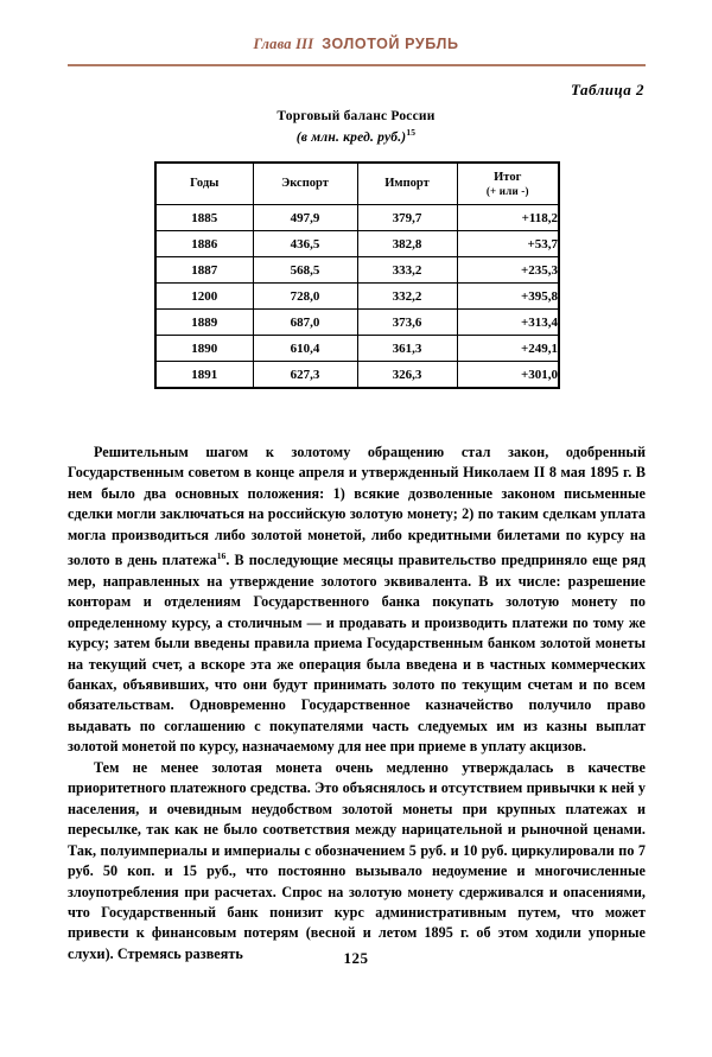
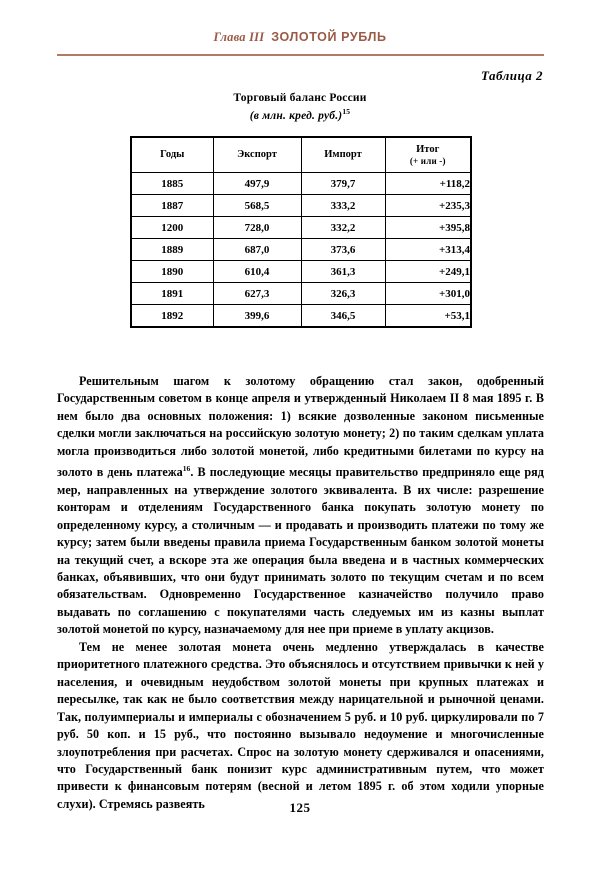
  Глава III ЗОЛОТОЙ РУБЛЬ
  Таблица 2
  Торговый баланс России
  (в млн. кред. руб.)15
  Годы	Экспорт	Импорт	Итог(+ или -)
  1885	497,9	379,7	+118,2
- 1886	436,5	382,8	+53,7
  1887	568,5	333,2	+235,3
  1200	728,0	332,2	+395,8
  1889	687,0	373,6	+313,4
  1890	610,4	361,3	+249,1
  1891	627,3	326,3	+301,0
+ 1892	399,6	346,5	+53,1
  Решительным шагом к золотому обращению стал закон, одобренный Государственным советом в конце апреля и утвержденный Николаем II 8 мая 1895 г. В нем было два основных положения: 1) всякие дозволенные законом письменные сделки могли заключаться на российскую золотую монету; 2) по таким сделкам уплата могла производиться либо золотой монетой, либо кредитными билетами по курсу на золото в день платежа16. В последующие месяцы правительство предприняло еще ряд мер, направленных на утверждение золотого эквивалента. В их числе: разрешение конторам и отделениям Государственного банка покупать золотую монету по определенному курсу, а столичным — и продавать и производить платежи по тому же курсу; затем были введены правила приема Государственным банком золотой монеты на текущий счет, а вскоре эта же операция была введена и в частных коммерческих банках, объявивших, что они будут принимать золото по текущим счетам и по всем обязательствам. Одновременно Государственное казначейство получило право выдавать по соглашению с покупателями часть следуемых им из казны выплат золотой монетой по курсу, назначаемому для нее при приеме в уплату акцизов.
  Тем не менее золотая монета очень медленно утверждалась в качестве приоритетного платежного средства. Это объяснялось и отсутствием привычки к ней у населения, и очевидным неудобством золотой монеты при крупных платежах и пересылке, так как не было соответствия между нарицательной и рыночной ценами. Так, полуимпериалы и империалы с обозначением 5 руб. и 10 руб. циркулировали по 7 руб. 50 коп. и 15 руб., что постоянно вызывало недоумение и многочисленные злоупотребления при расчетах. Спрос на золотую монету сдерживался и опасениями, что Государственный банк понизит курс административным путем, что может привести к финансовым потерям (весной и летом 1895 г. об этом ходили упорные слухи). Стремясь развеять
  125
